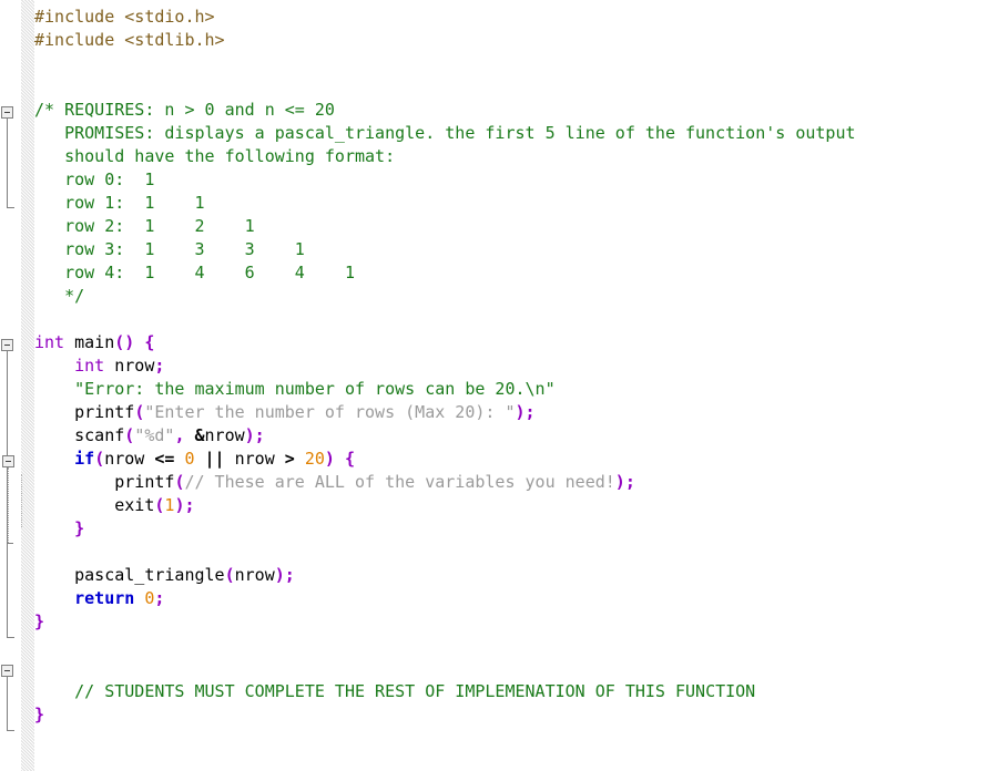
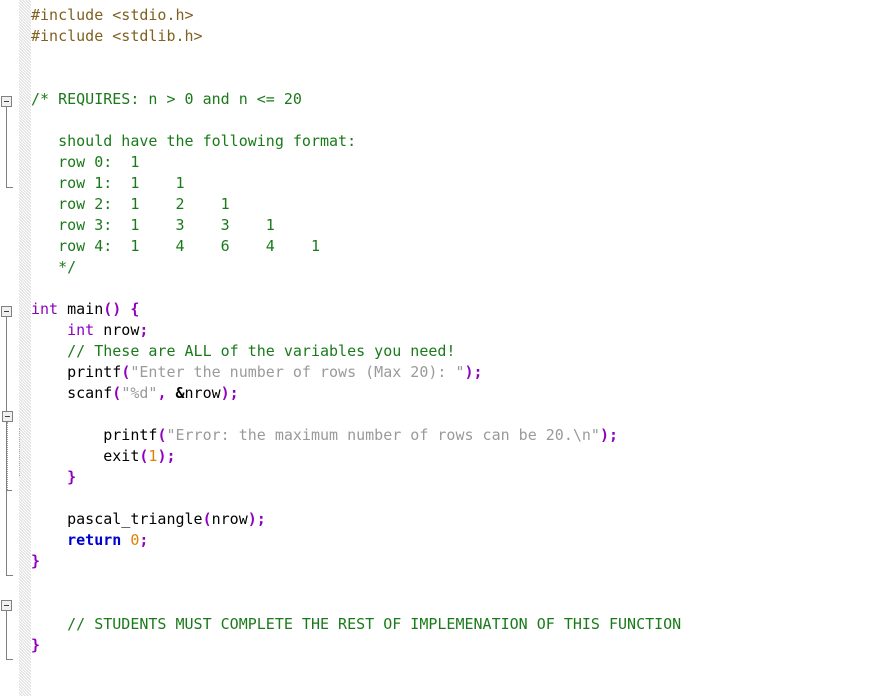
  #include <stdio.h>
  #include <stdlib.h>
  /* REQUIRES: n > 0 and n <= 20
- PROMISES: displays a pascal_triangle. the first 5 line of the function's output
  should have the following format:
  row 0: 1
  row 1: 1 1
  row 2: 1 2 1
  row 3: 1 3 3 1
  row 4: 1 4 6 4 1
  */
  int main() {
  int nrow;
- "Error: the maximum number of rows can be 20.\n"
+ // These are ALL of the variables you need!
  printf("Enter the number of rows (Max 20): ");
  scanf("%d", &nrow);
- if(nrow <= 0 || nrow > 20) {
- printf(// These are ALL of the variables you need!);
+ printf("Error: the maximum number of rows can be 20.\n");
  exit(1);
  }
  pascal_triangle(nrow);
  return 0;
  }
  // STUDENTS MUST COMPLETE THE REST OF IMPLEMENATION OF THIS FUNCTION
  }
